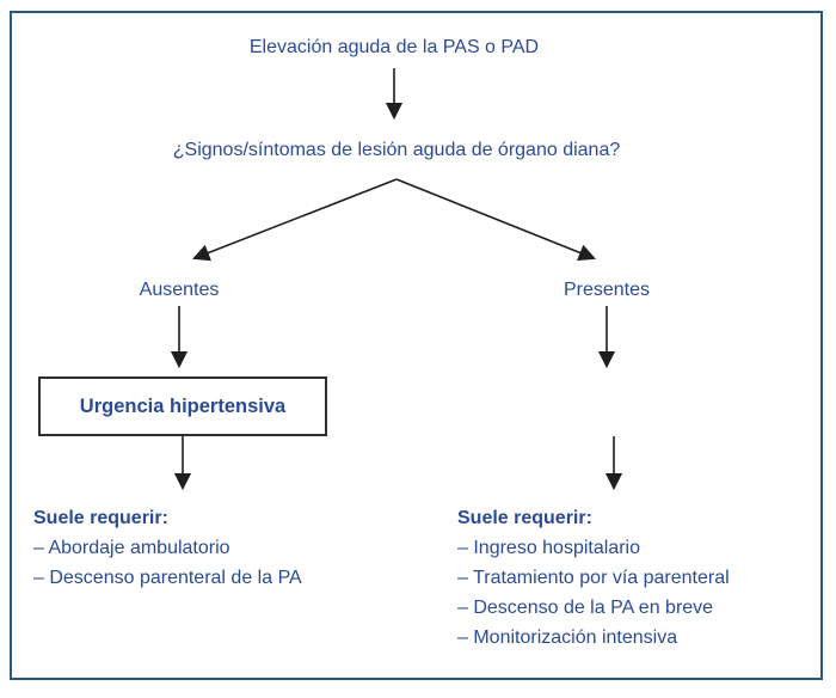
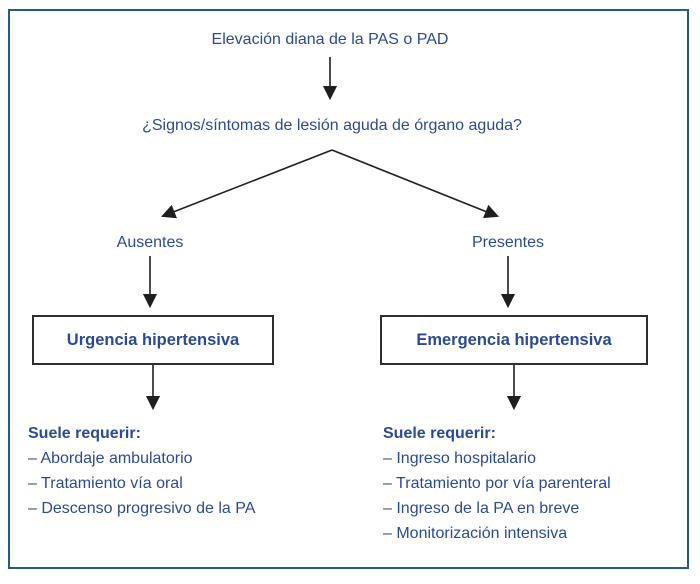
- Elevación aguda de la PAS o PAD
+ Elevación diana de la PAS o PAD
- ¿Signos/síntomas de lesión aguda de órgano diana?
+ ¿Signos/síntomas de lesión aguda de órgano aguda?
  Ausentes
  Presentes
  Urgencia hipertensiva
+ Emergencia hipertensiva
  Suele requerir:
  – Abordaje ambulatorio
+ – Tratamiento vía oral
- – Descenso parenteral de la PA
+ – Descenso progresivo de la PA
  Suele requerir:
  – Ingreso hospitalario
  – Tratamiento por vía parenteral
- – Descenso de la PA en breve
+ – Ingreso de la PA en breve
  – Monitorización intensiva
